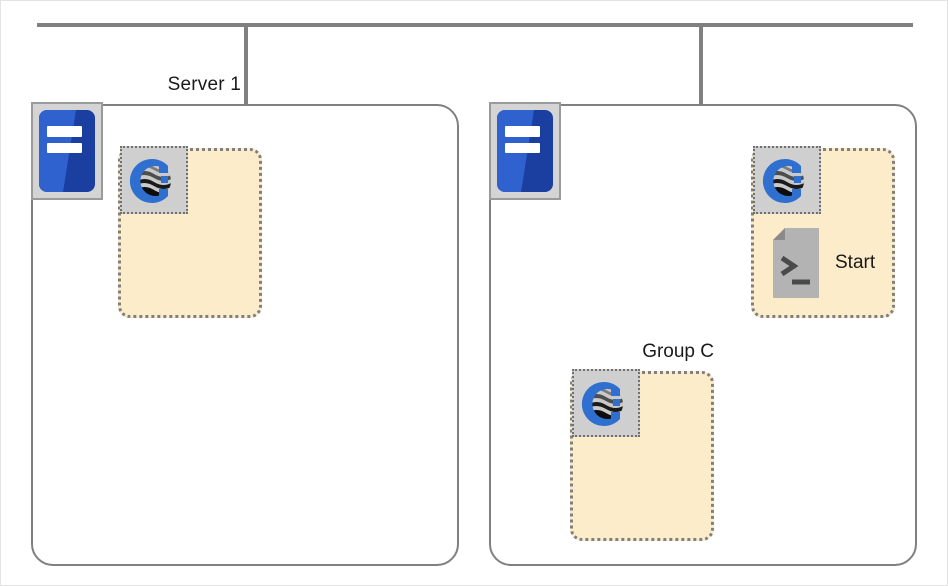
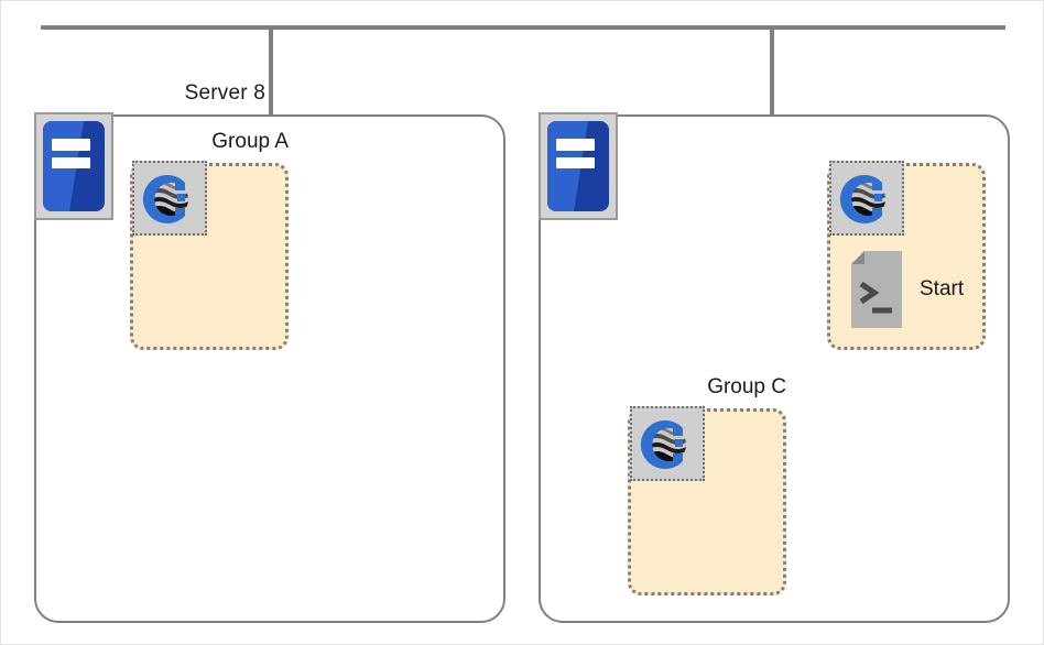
- Server 1
+ Server 8
+ Group A
  Start
  Group C
